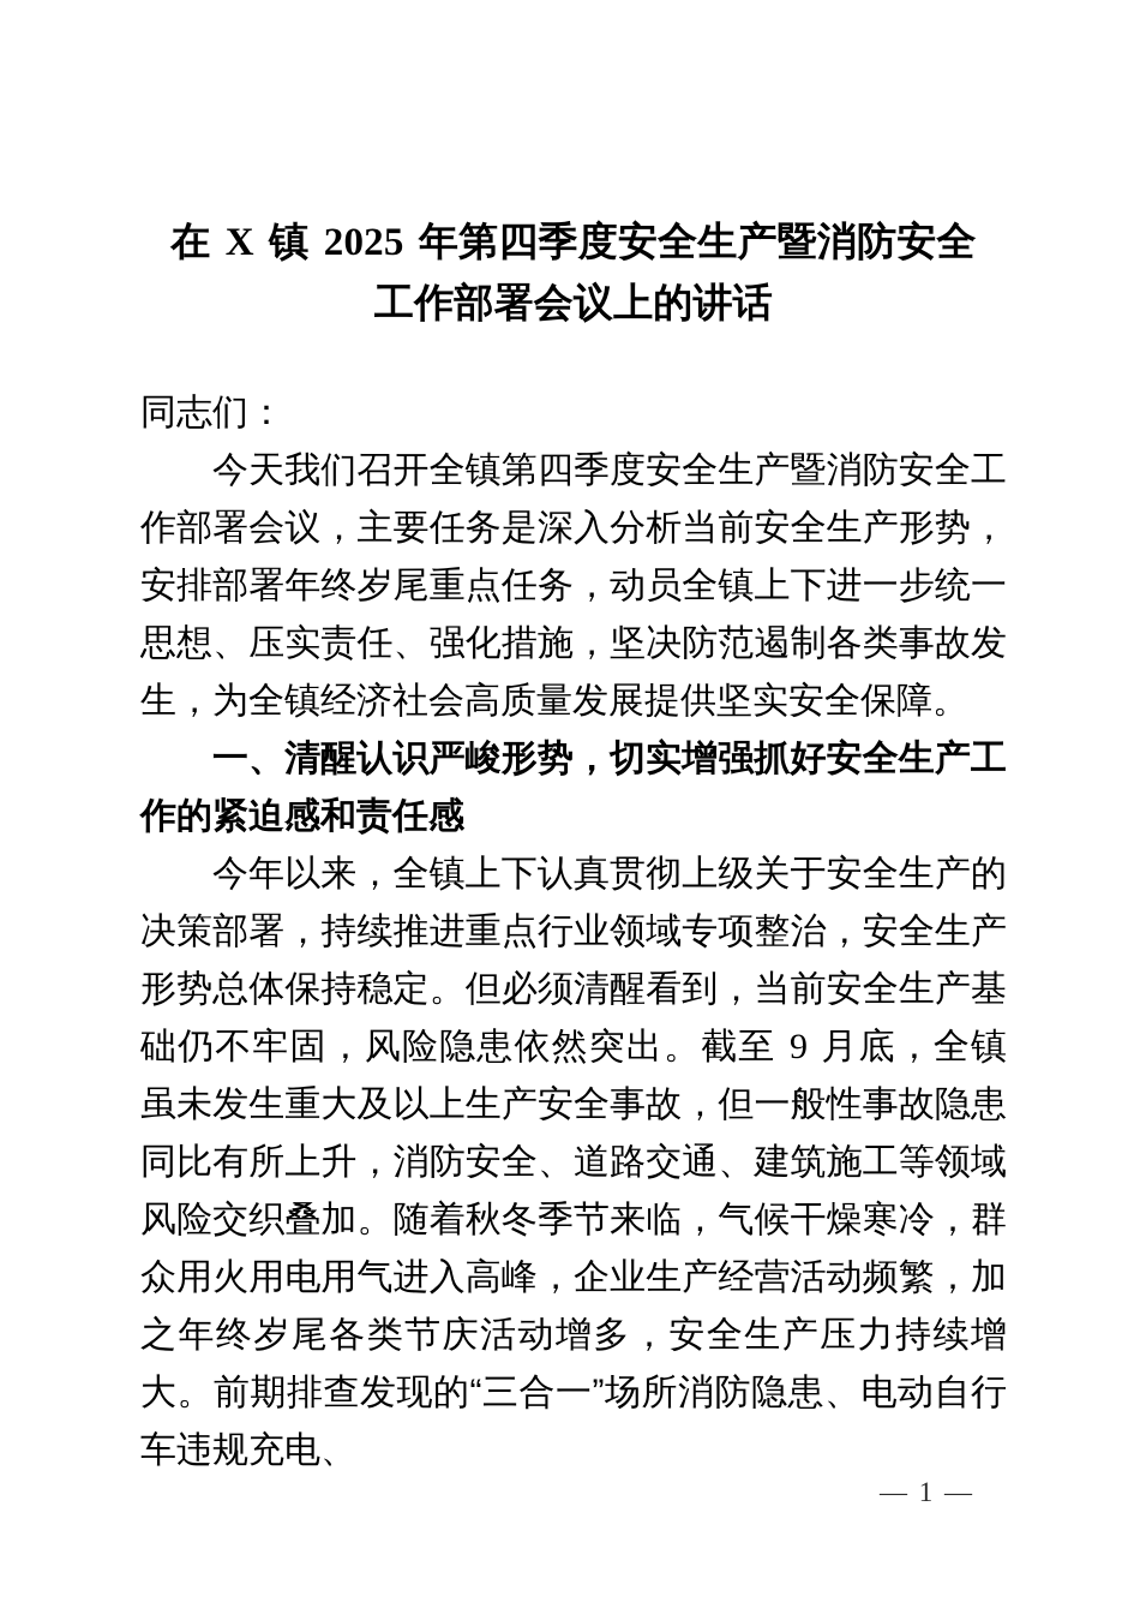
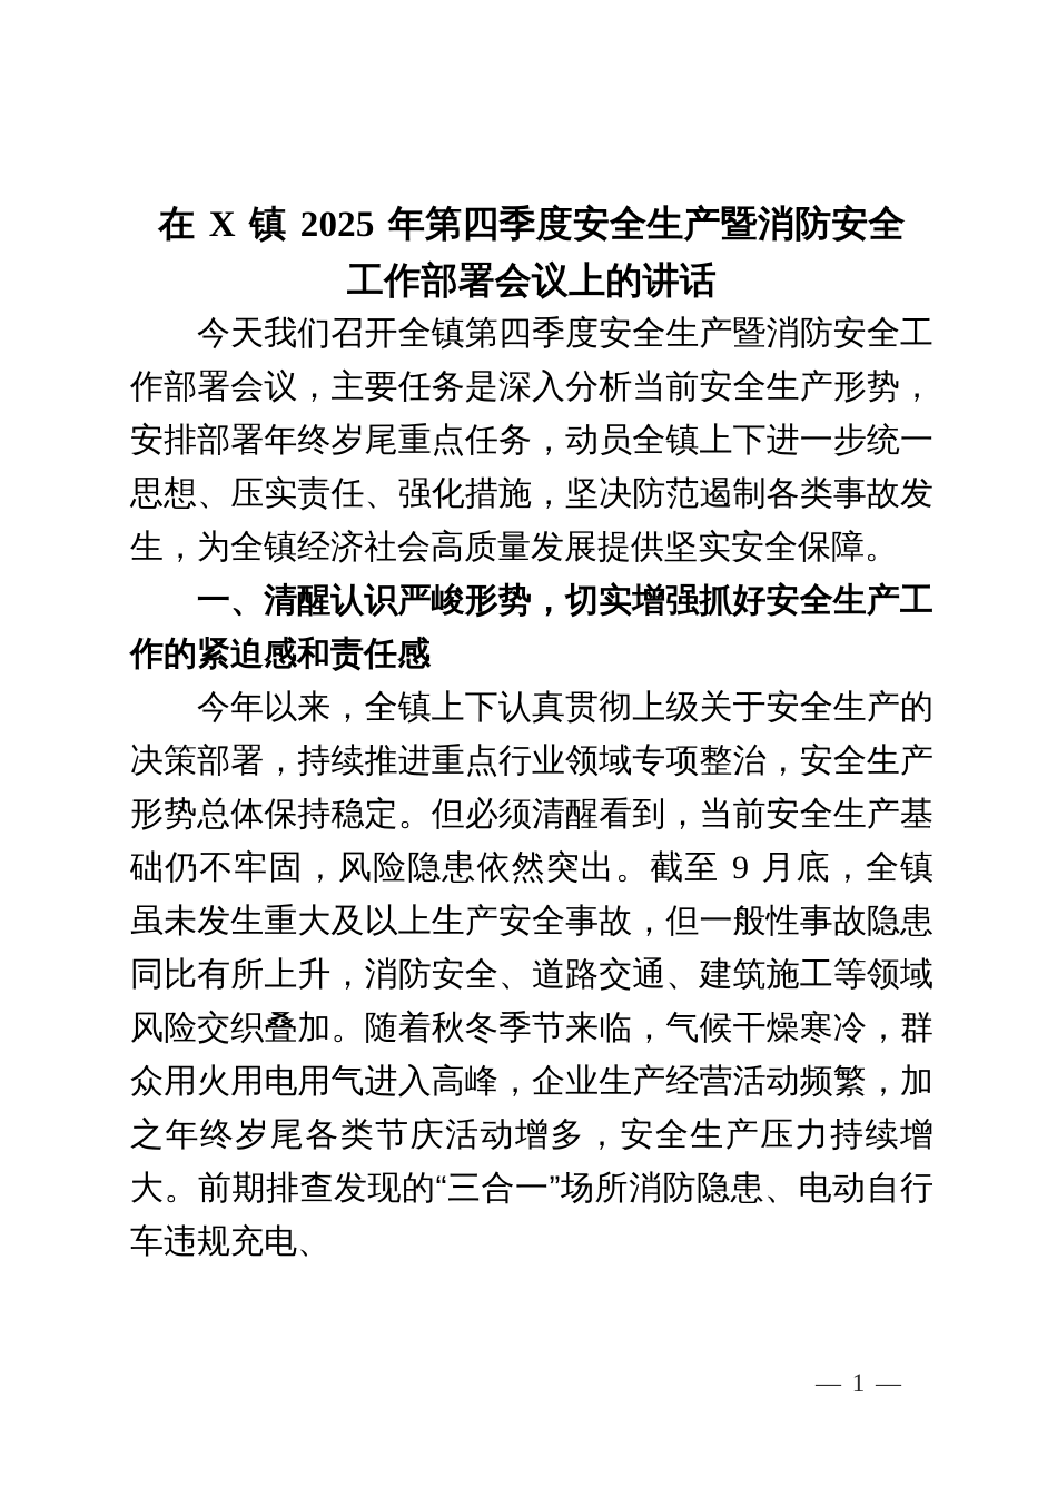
  在 X 镇 2025 年第四季度安全生产暨消防安全
  工作部署会议上的讲话
- 同志们：
  今天我们召开全镇第四季度安全生产暨消防安全工作部署会议，主要任务是深入分析当前安全生产形势，安排部署年终岁尾重点任务，动员全镇上下进一步统一思想、压实责任、强化措施，坚决防范遏制各类事故发生，为全镇经济社会高质量发展提供坚实安全保障。
  一、清醒认识严峻形势，切实增强抓好安全生产工作的紧迫感和责任感
  今年以来，全镇上下认真贯彻上级关于安全生产的决策部署，持续推进重点行业领域专项整治，安全生产形势总体保持稳定。但必须清醒看到，当前安全生产基础仍不牢固，风险隐患依然突出。截至 9 月底，全镇虽未发生重大及以上生产安全事故，但一般性事故隐患同比有所上升，消防安全、道路交通、建筑施工等领域风险交织叠加。随着秋冬季节来临，气候干燥寒冷，群众用火用电用气进入高峰，企业生产经营活动频繁，加之年终岁尾各类节庆活动增多，安全生产压力持续增大。前期排查发现的“三合一”场所消防隐患、电动自行车违规充电、
  — 1 —
